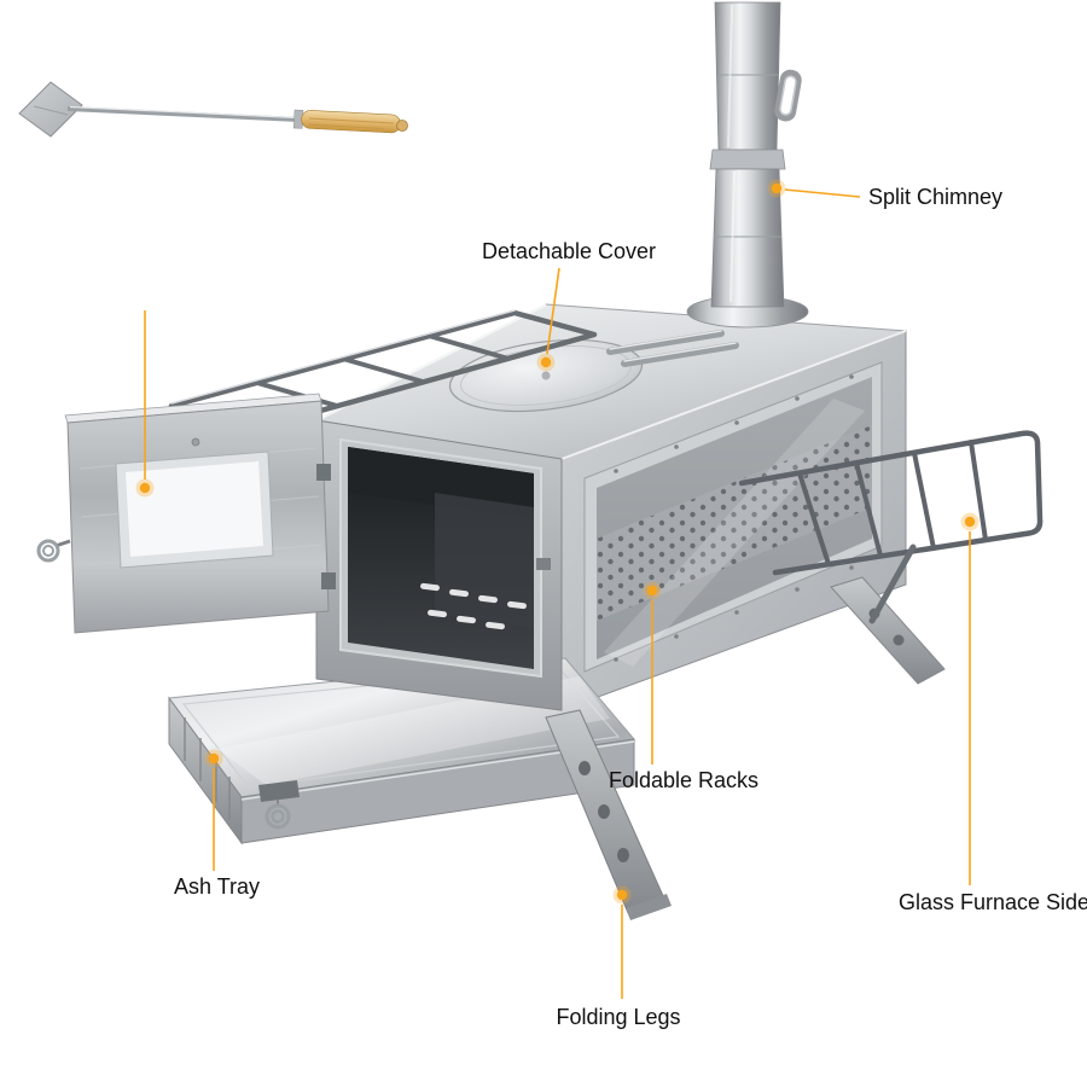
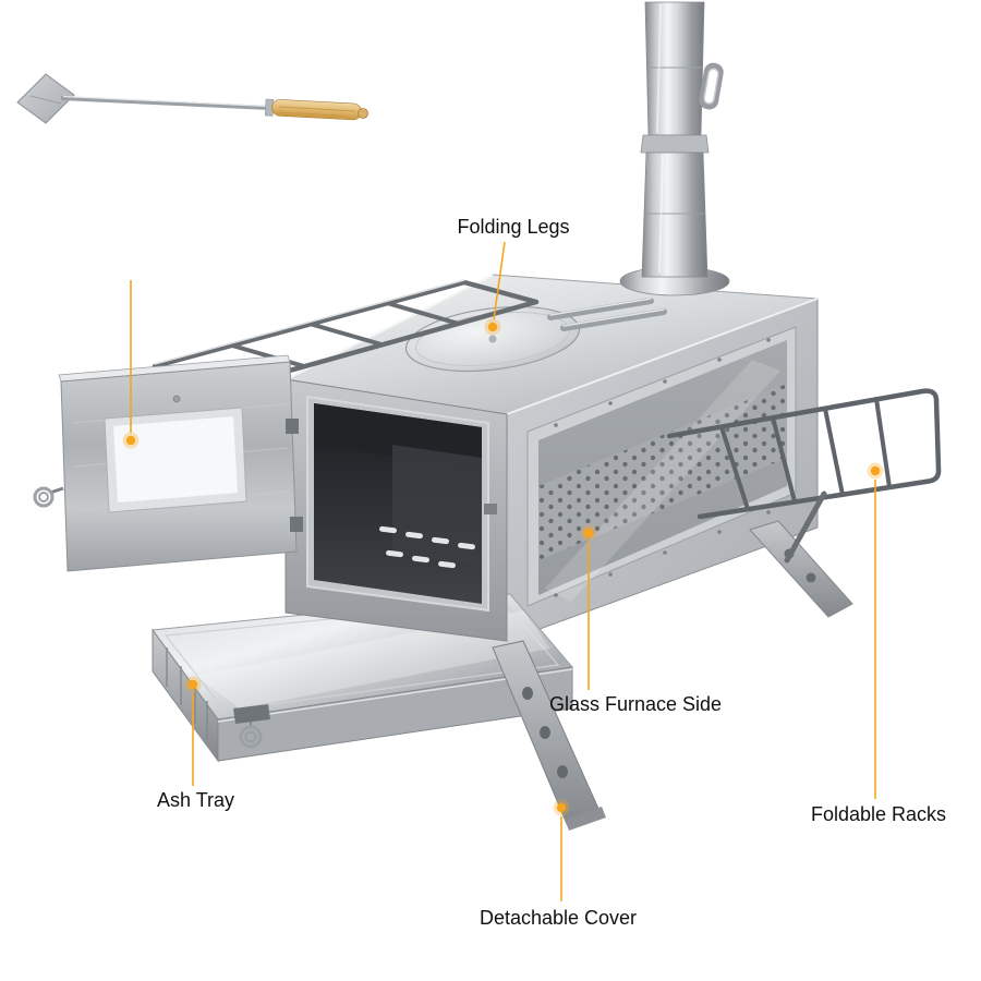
- Split Chimney
- Detachable Cover
+ Folding Legs
- Foldable Racks
+ Glass Furnace Side
  Ash Tray
- Folding Legs
+ Detachable Cover
- Glass Furnace Side
+ Foldable Racks
